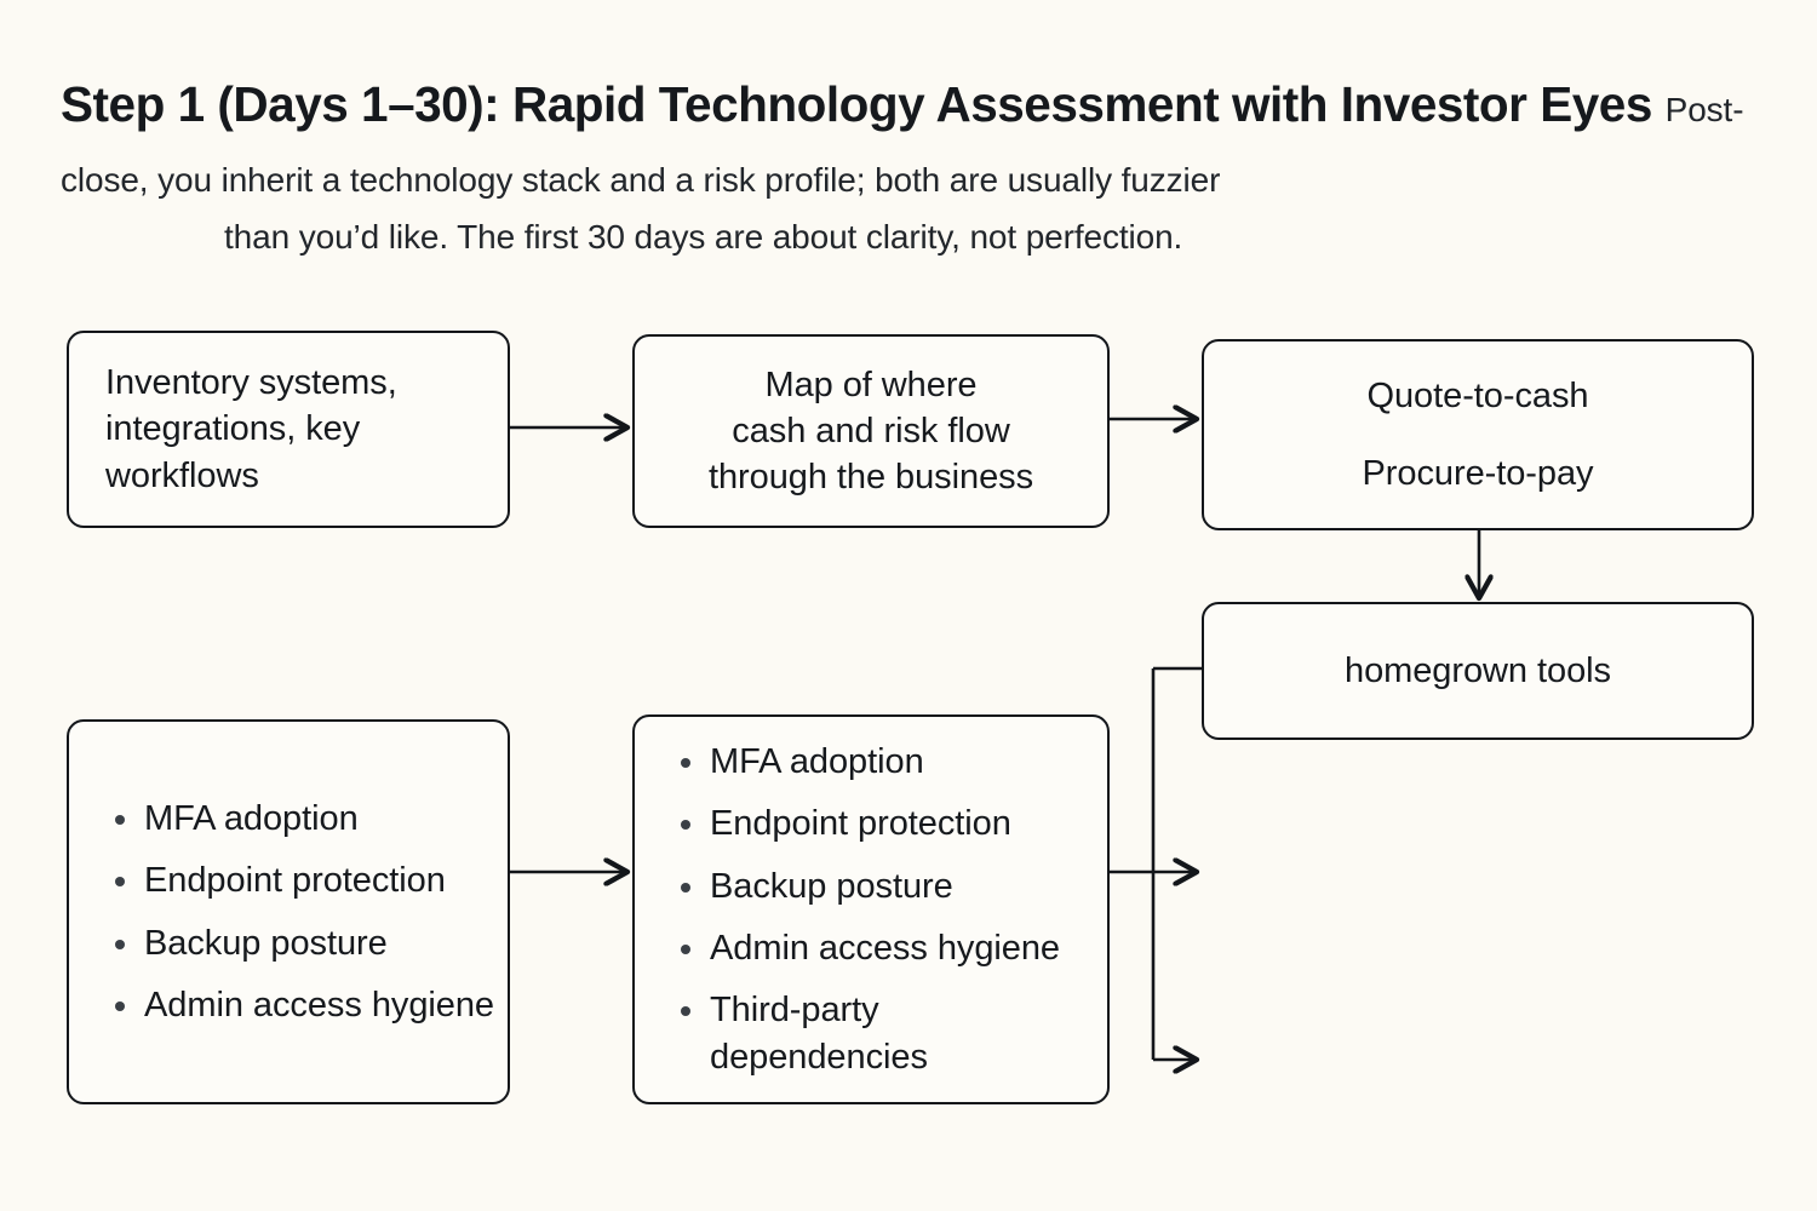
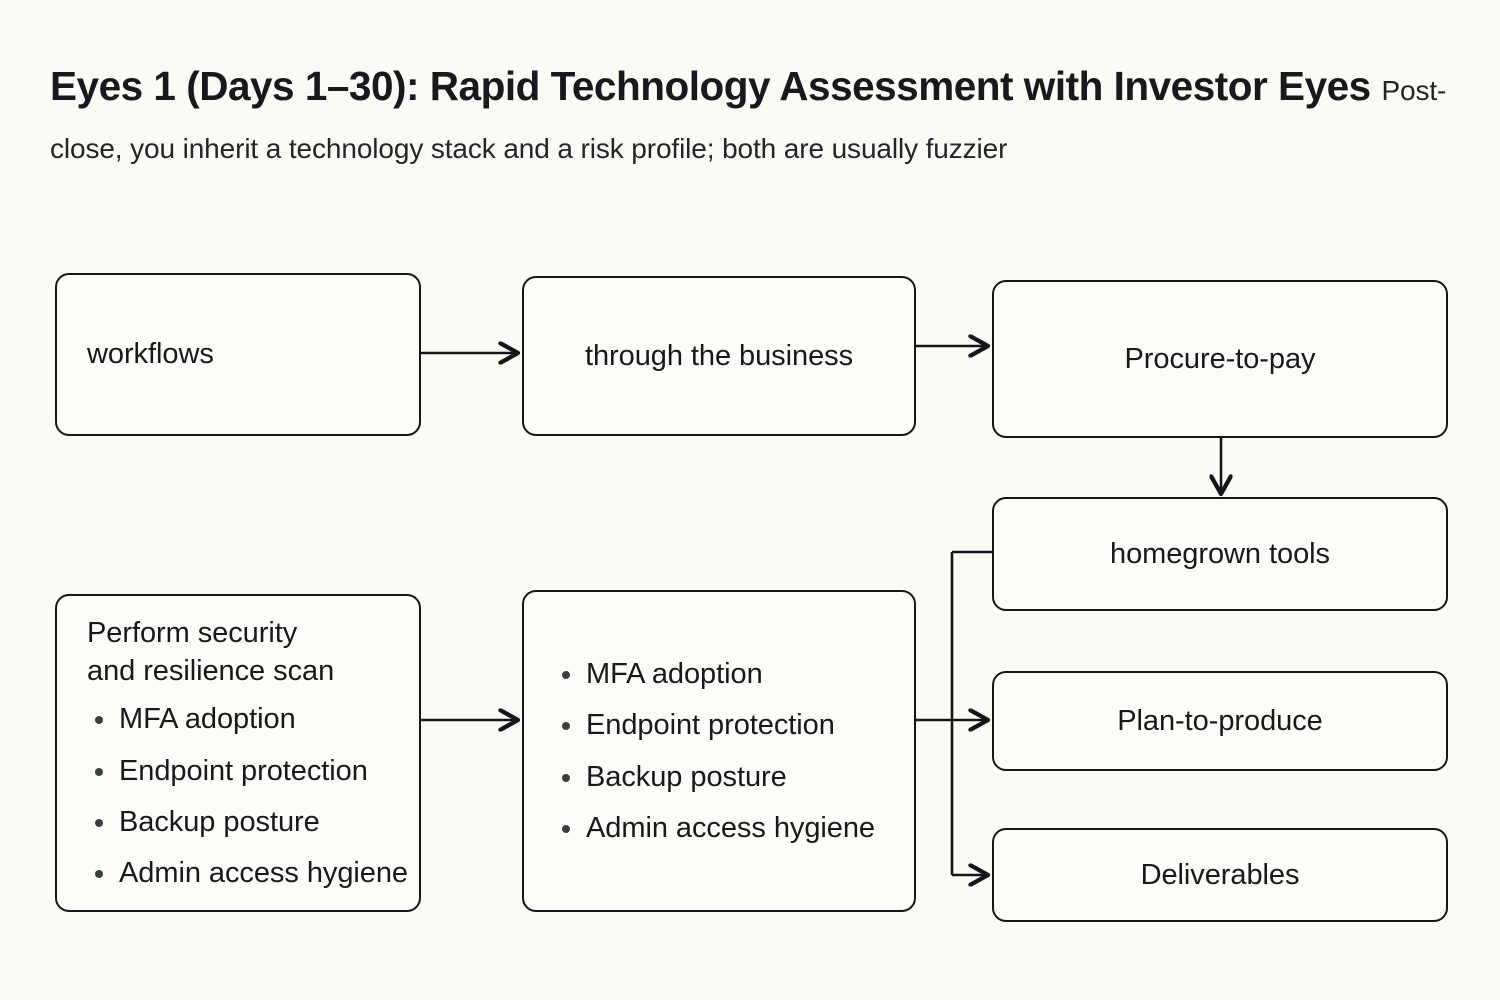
- Step 1 (Days 1–30): Rapid Technology Assessment with Investor Eyes Post-close, you inherit a technology stack and a risk profile; both are usually fuzzier
+ Eyes 1 (Days 1–30): Rapid Technology Assessment with Investor Eyes Post-close, you inherit a technology stack and a risk profile; both are usually fuzzier
- than you’d like. The first 30 days are about clarity, not perfection.
- Inventory systems,
- integrations, key
  workflows
- Map of where
- cash and risk flow
  through the business
- Quote-to-cash
  Procure-to-pay
  homegrown tools
+ Plan-to-produce
+ Deliverables
+ Perform security
+ and resilience scan
  MFA adoption
  Endpoint protection
  Backup posture
  Admin access hygiene
  MFA adoption
  Endpoint protection
  Backup posture
  Admin access hygiene
- Third-party
- dependencies
